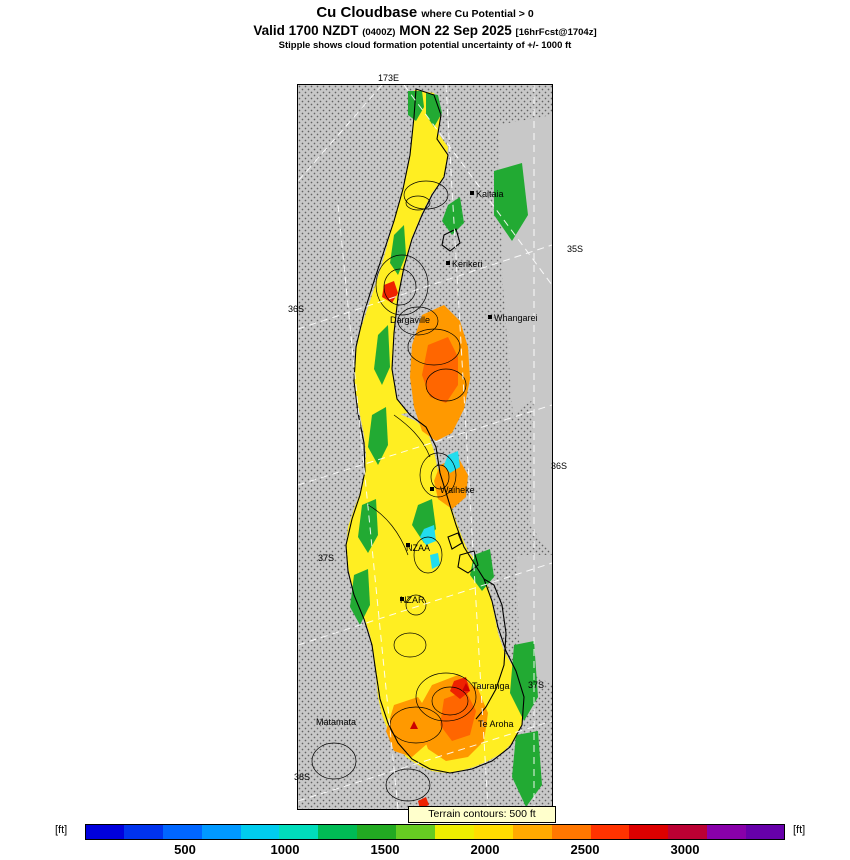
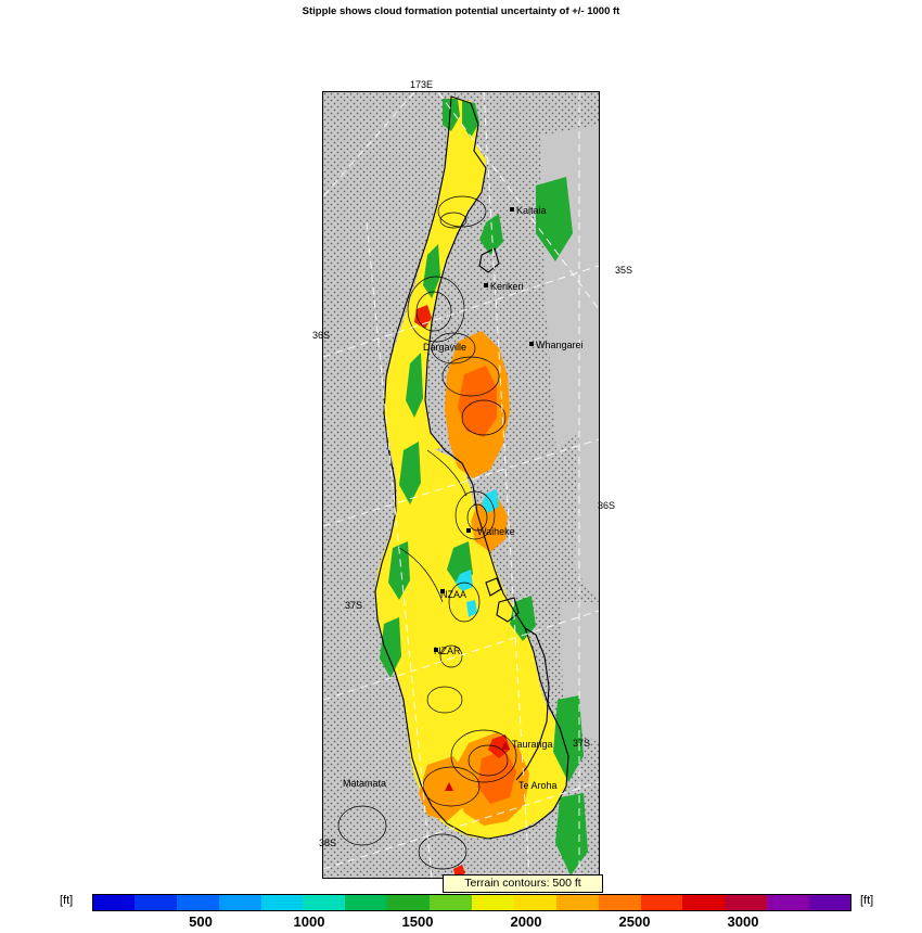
- Cu Cloudbase where Cu Potential > 0
- Valid 1700 NZDT (0400Z) MON 22 Sep 2025 [16hrFcst@1704z]
  Stipple shows cloud formation potential uncertainty of +/- 1000 ft
  Kaitaia
  Kerikeri
  Whangarei
  Dargaville
  Waiheke
  NZAA
  NZAR
  Tauranga
  Matamata
  Te Aroha
  173E
  35S
  36S
  36S
  37S
  37S
  38S
  Terrain contours: 500 ft
  [ft]
  [ft]
  500
  1000
  1500
  2000
  2500
  3000
